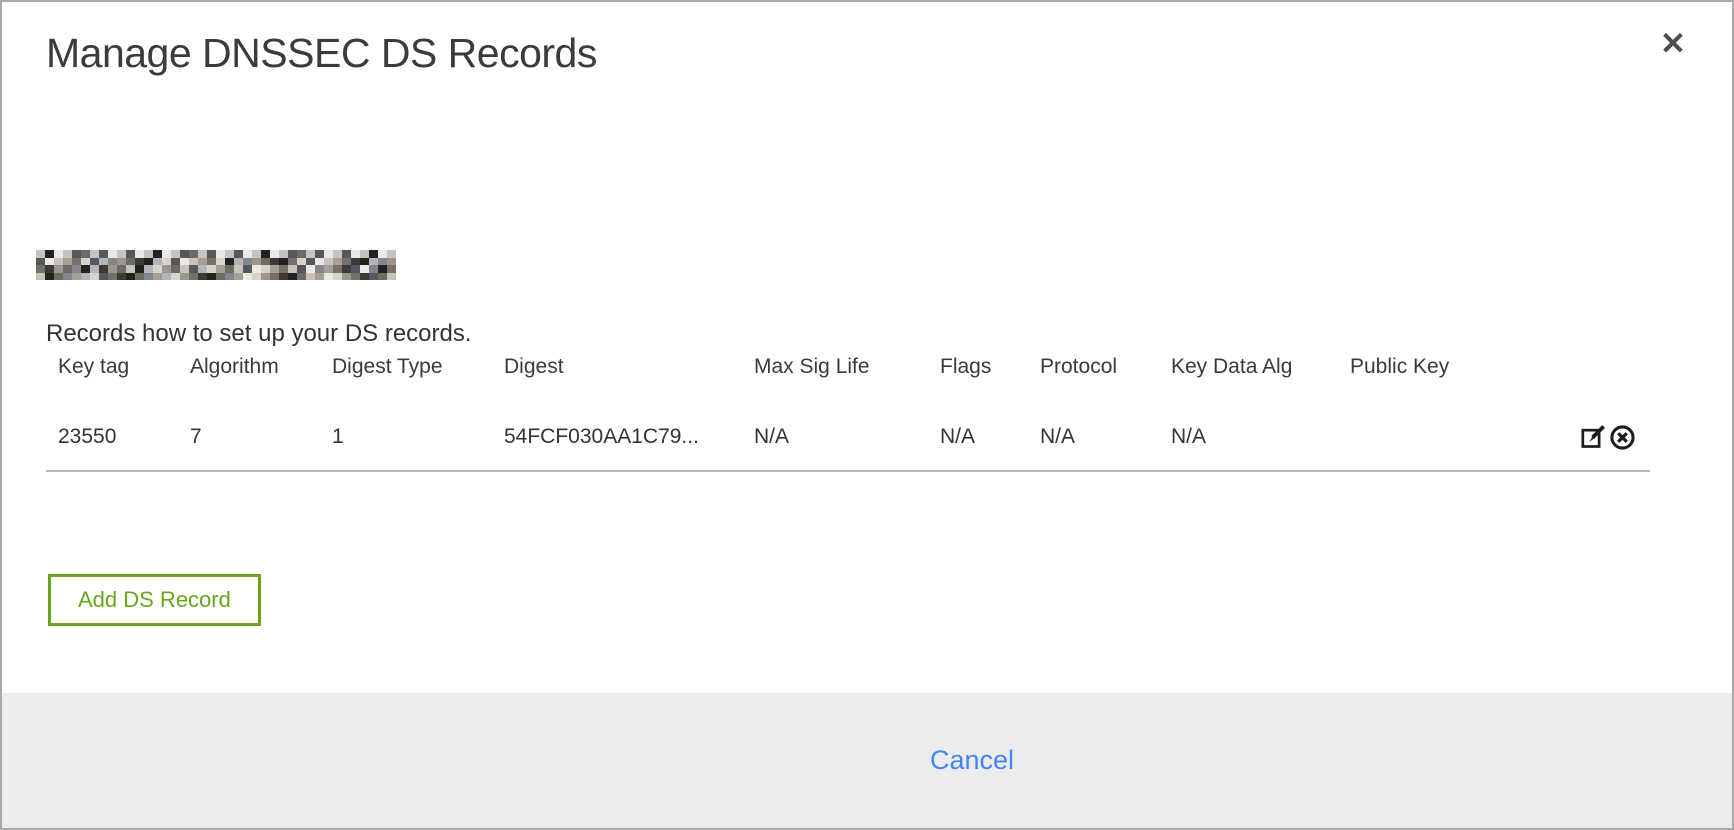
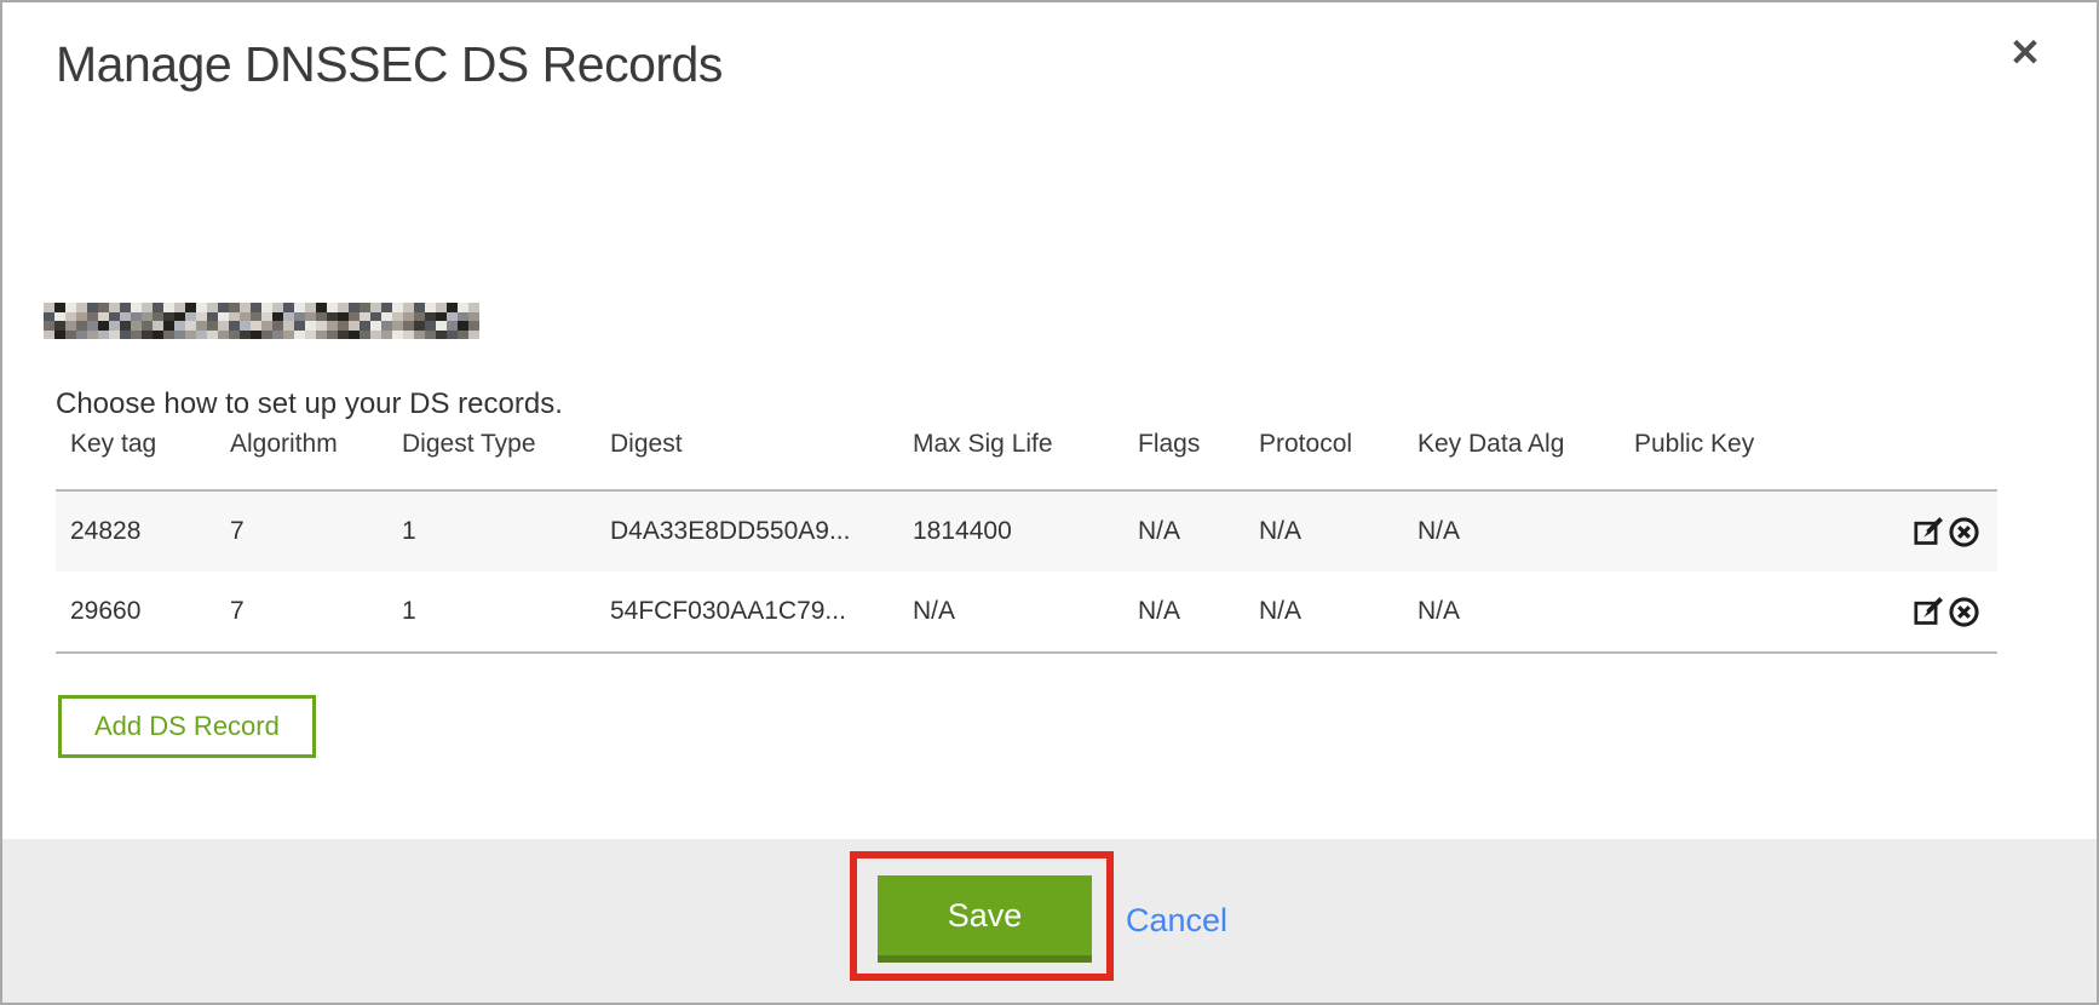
  Manage DNSSEC DS Records
  ✕
- Records how to set up your DS records.
+ Choose how to set up your DS records.
  Key tag	Algorithm	Digest Type	Digest	Max Sig Life	Flags	Protocol	Key Data Alg	Public Key
+ 24828	7	1	D4A33E8DD550A9...	1814400	N/A	N/A	N/A
- 23550	7	1	54FCF030AA1C79...	N/A	N/A	N/A	N/A
+ 29660	7	1	54FCF030AA1C79...	N/A	N/A	N/A	N/A
  Add DS Record
+ Save
  Cancel
